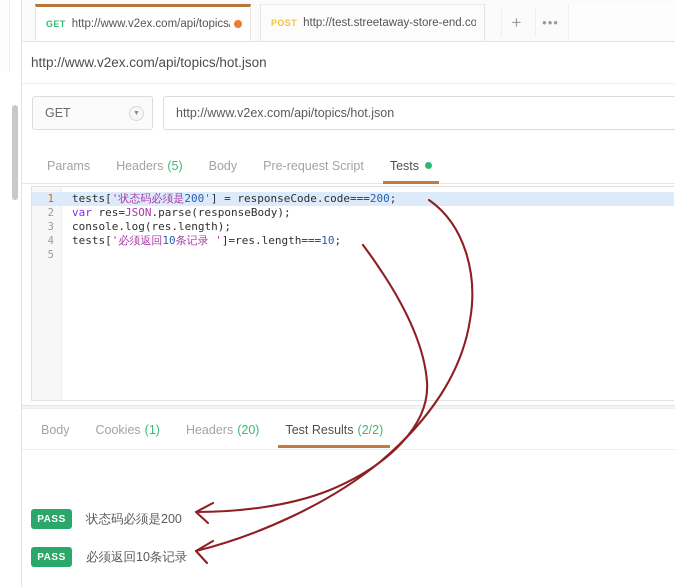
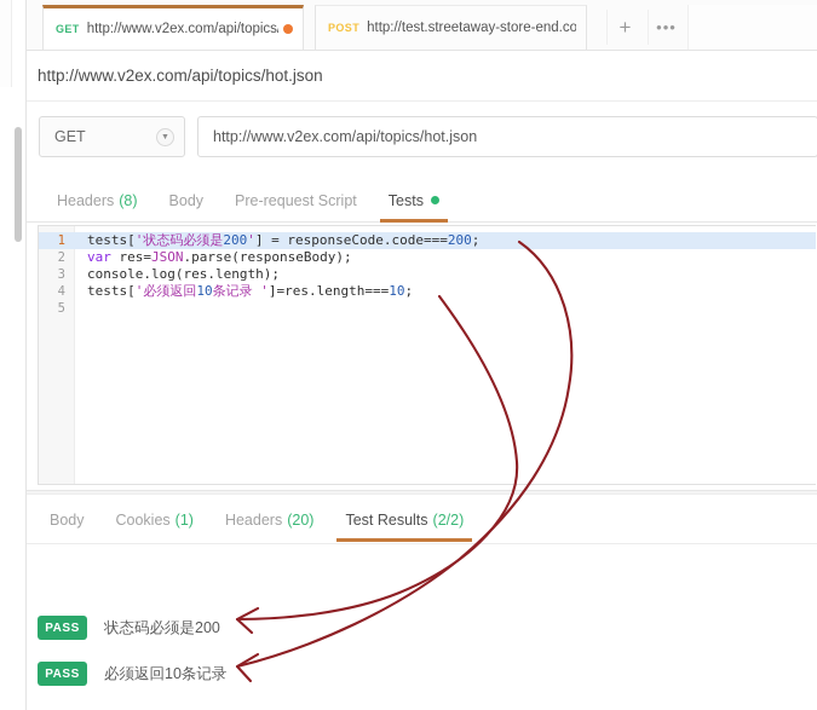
  GET
  http://www.v2ex.com/api/topics
  POST
  http://test.streetaway-store-end.co
  +
  •••
  http://www.v2ex.com/api/topics/hot.json
  GET
  http://www.v2ex.com/api/topics/hot.json
- Params
  Headers
- (5)
+ (8)
  Body
  Pre-request Script
  Tests
  1
  tests['状态码必须是200'] = responseCode.code===200;
  2
  var res=JSON.parse(responseBody);
  3
  console.log(res.length);
  4
  tests['必须返回10条记录 ']=res.length===10;
  5
  Body
  Cookies
  (1)
  Headers
  (20)
  Test Results
  (2/2)
  PASS
  状态码必须是200
  PASS
  必须返回10条记录
